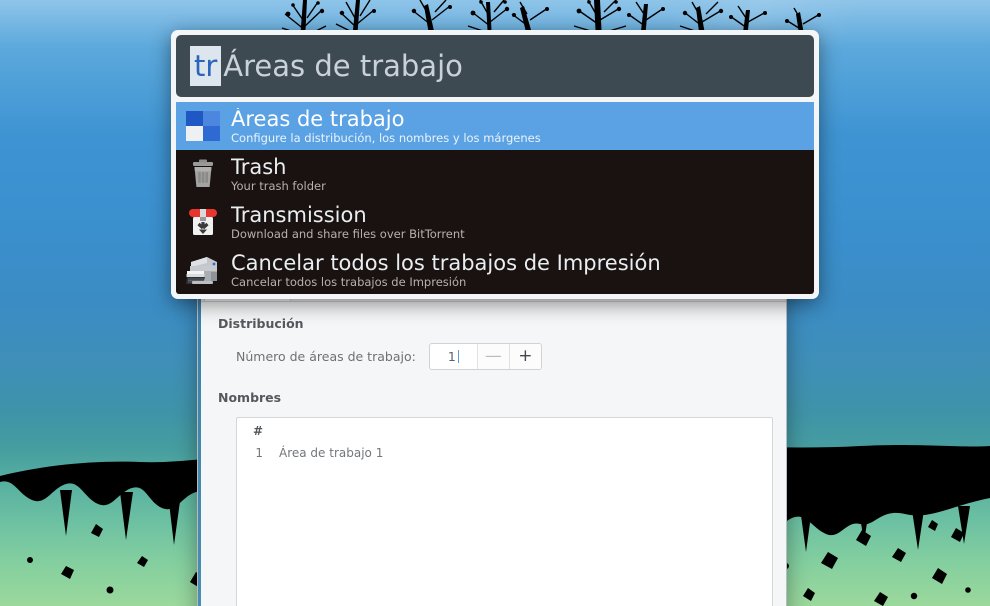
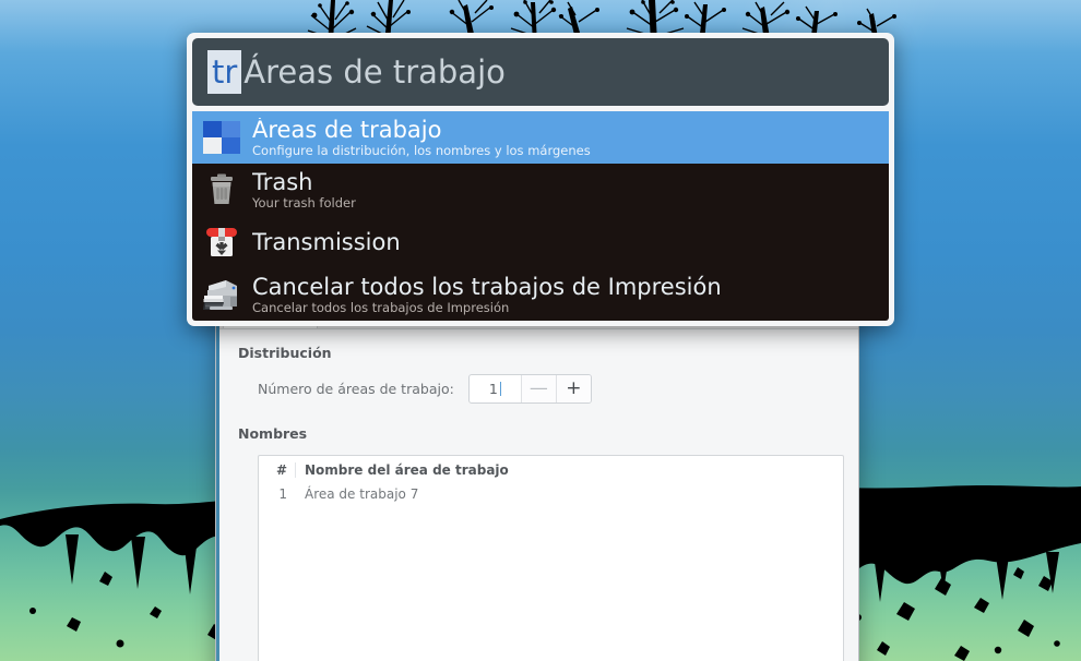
  Distribución
  Número de áreas de trabajo:
  1
  —
  +
  Nombres
  #
+ Nombre del área de trabajo
  1
- Área de trabajo 1
+ Área de trabajo 7
  tr
  Áreas de trabajo
  Áreas de trabajo
  Configure la distribución, los nombres y los márgenes
  Trash
  Your trash folder
  Transmission
- Download and share files over BitTorrent
  Cancelar todos los trabajos de Impresión
  Cancelar todos los trabajos de Impresión
